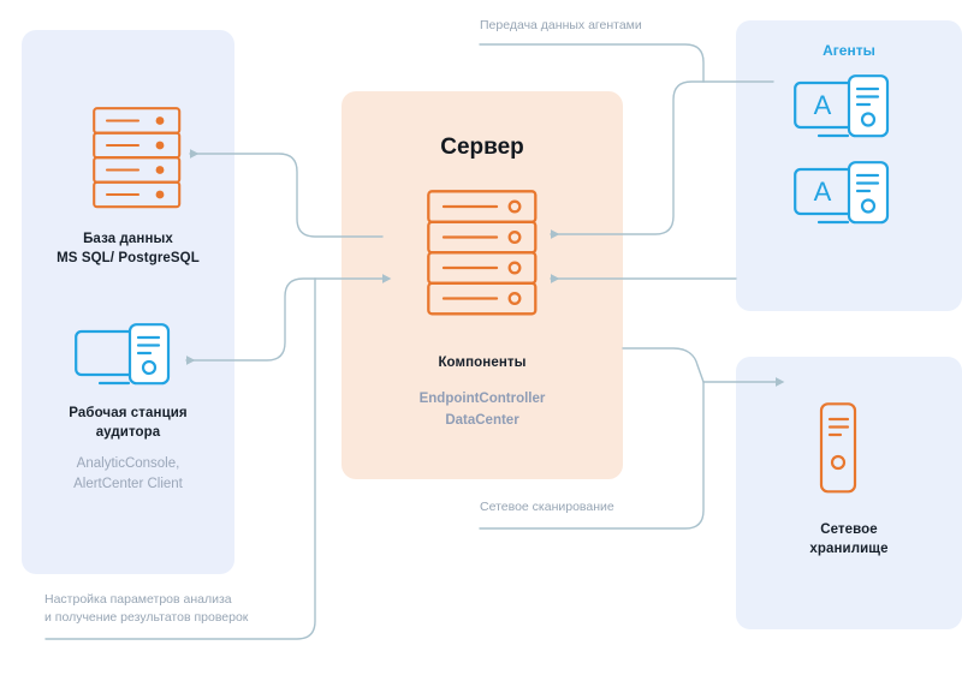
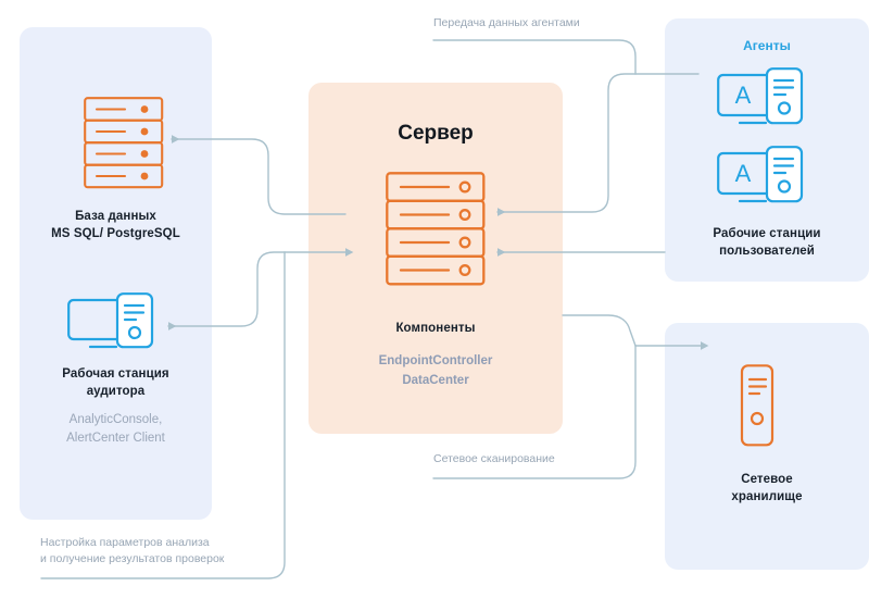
  A
  A
  База данных
  MS SQL/ PostgreSQL
  Рабочая станция
  аудитора
  AnalyticConsole,
  AlertCenter Client
  Сервер
  Компоненты
  EndpointController
  DataCenter
  Агенты
+ Рабочие станции
+ пользователей
  Сетевое
  хранилище
  Передача данных агентами
  Сетевое сканирование
  Настройка параметров анализа
  и получение результатов проверок
